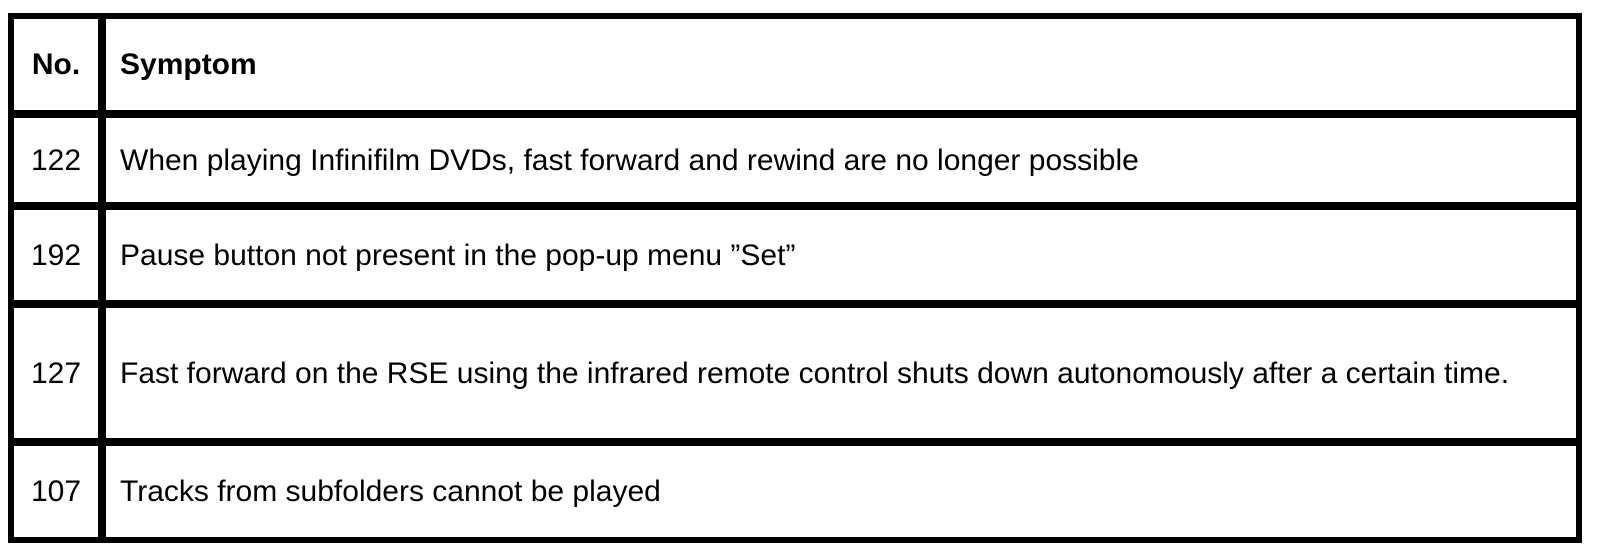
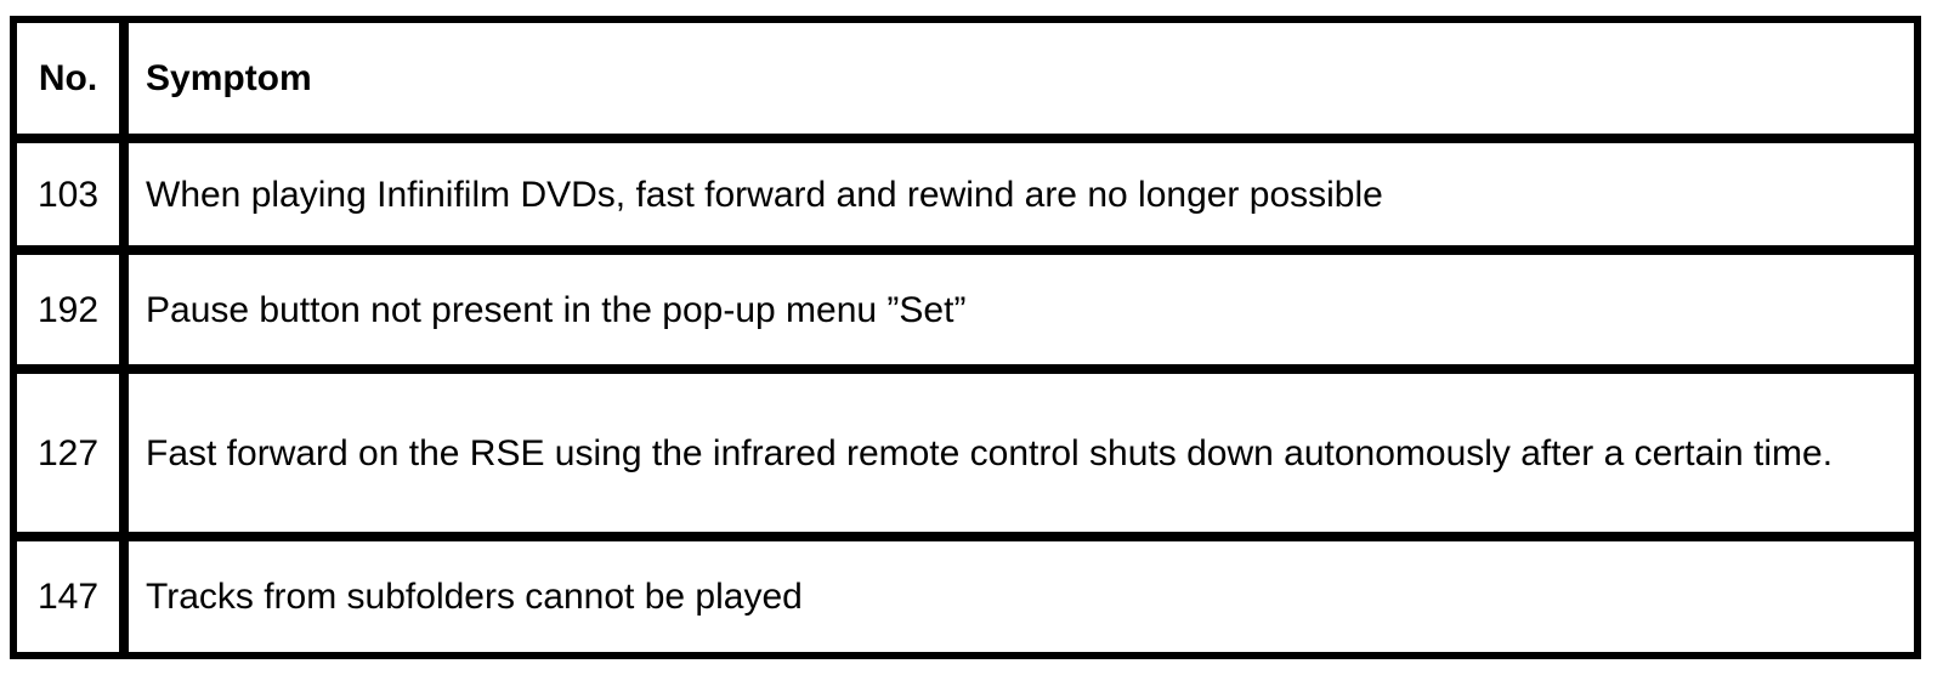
  No.
  Symptom
- 122
+ 103
  When playing Infinifilm DVDs, fast forward and rewind are no longer possible
  192
  Pause button not present in the pop-up menu ”Set”
  127
  Fast forward on the RSE using the infrared remote control shuts down autonomously after a certain time.
- 107
+ 147
  Tracks from subfolders cannot be played
